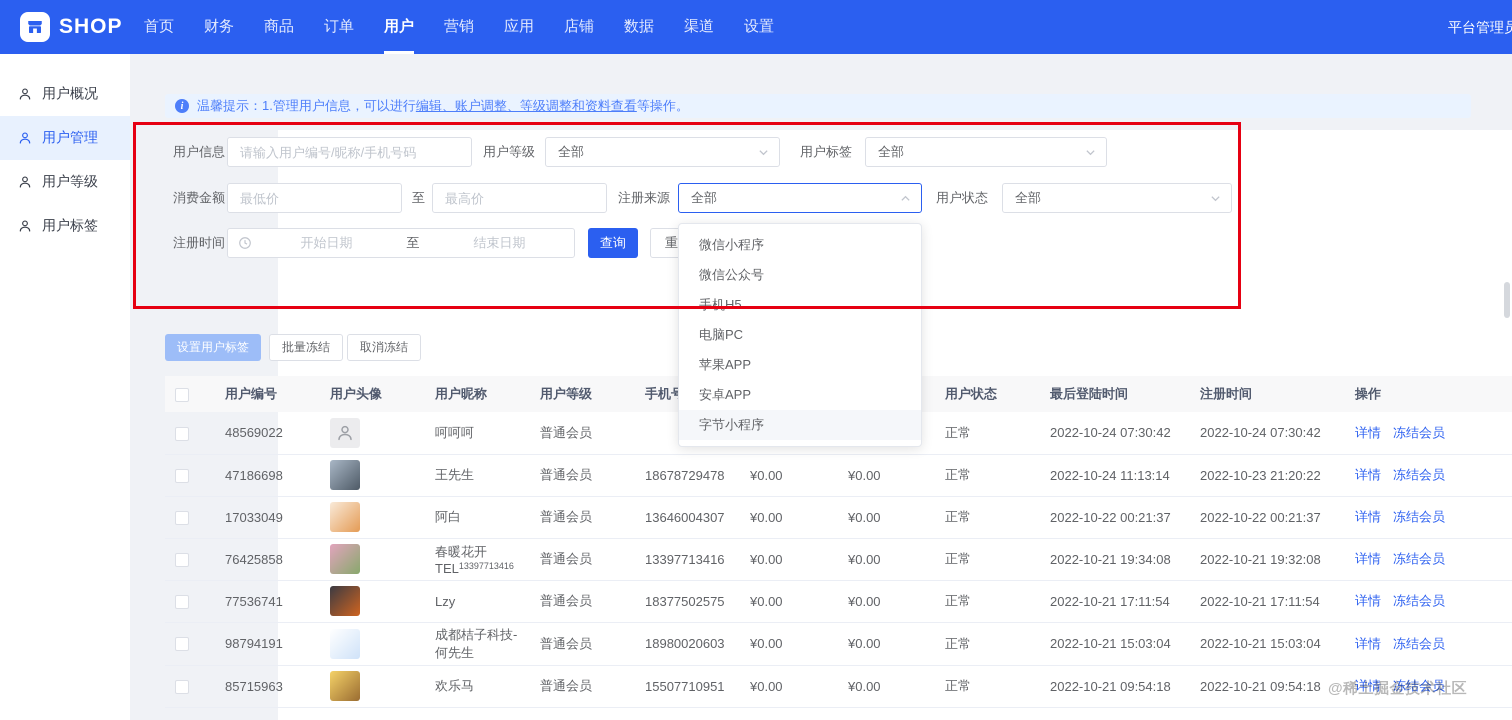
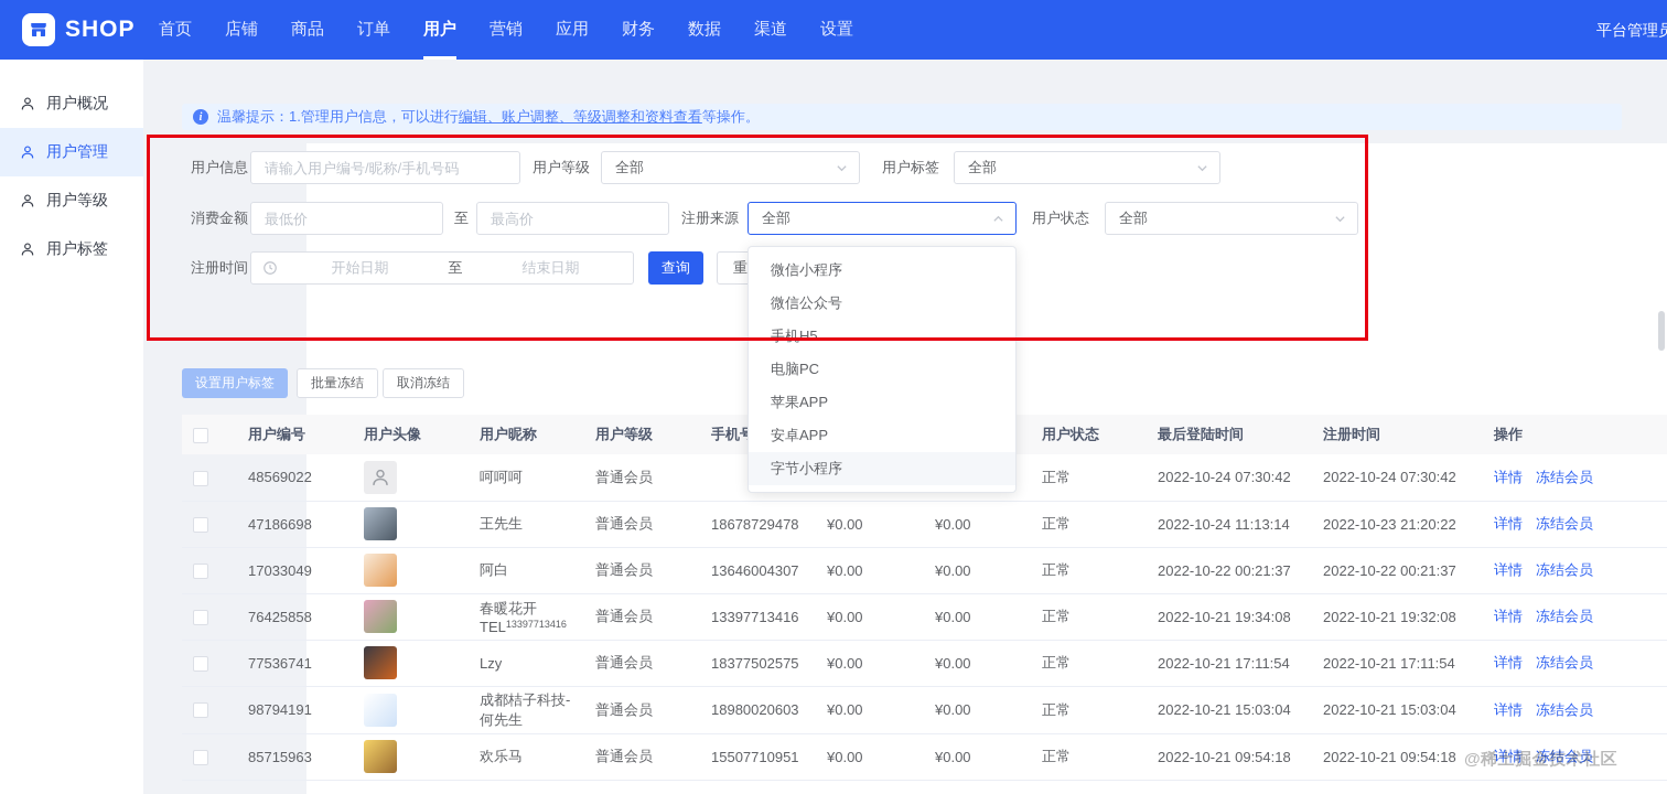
  SHOP
  首页
- 财务
+ 店铺
  商品
  订单
  用户
  营销
  应用
- 店铺
+ 财务
  数据
  渠道
  设置
  平台管理员
  用户概况
  用户管理
  用户等级
  用户标签
  i
  温馨提示：1.管理用户信息，可以进行编辑、账户调整、等级调整和资料查看等操作。
  用户信息
  请输入用户编号/昵称/手机号码
  用户等级
  全部
  用户标签
  全部
  消费金额
  最低价
  至
  最高价
  注册来源
  全部
  用户状态
  全部
  注册时间
  开始日期
  至
  结束日期
  查询
  设置用户标签
  批量冻结
  取消冻结
  	用户编号	用户头像	用户昵称	用户等级	手机			用户状态	最后登陆时间	注册时间	操作
  	48569022		呵呵呵	普通会员				正常	2022-10-24 07:30:42	2022-10-24 07:30:42	详情 冻结会员
  	47186698		王先生	普通会员	18678729478	¥0.00	¥0.00	正常	2022-10-24 11:13:14	2022-10-23 21:20:22	详情 冻结会员
  	17033049		阿白	普通会员	13646004307	¥0.00	¥0.00	正常	2022-10-22 00:21:37	2022-10-22 00:21:37	详情 冻结会员
  	76425858		春暖花开TEL13397713416	普通会员	13397713416	¥0.00	¥0.00	正常	2022-10-21 19:34:08	2022-10-21 19:32:08	详情 冻结会员
  	77536741		Lzy	普通会员	18377502575	¥0.00	¥0.00	正常	2022-10-21 17:11:54	2022-10-21 17:11:54	详情 冻结会员
  	98794191		成都桔子科技-何先生	普通会员	18980020603	¥0.00	¥0.00	正常	2022-10-21 15:03:04	2022-10-21 15:03:04	详情 冻结会员
  	85715963		欢乐马	普通会员	15507710951	¥0.00	¥0.00	正常	2022-10-21 09:54:18	2022-10-21 09:54:18	详情 冻结会员
  微信小程序
  微信公众号
  手机H5
  电脑PC
  苹果APP
  安卓APP
  字节小程序
  @稀土掘金技术社区
